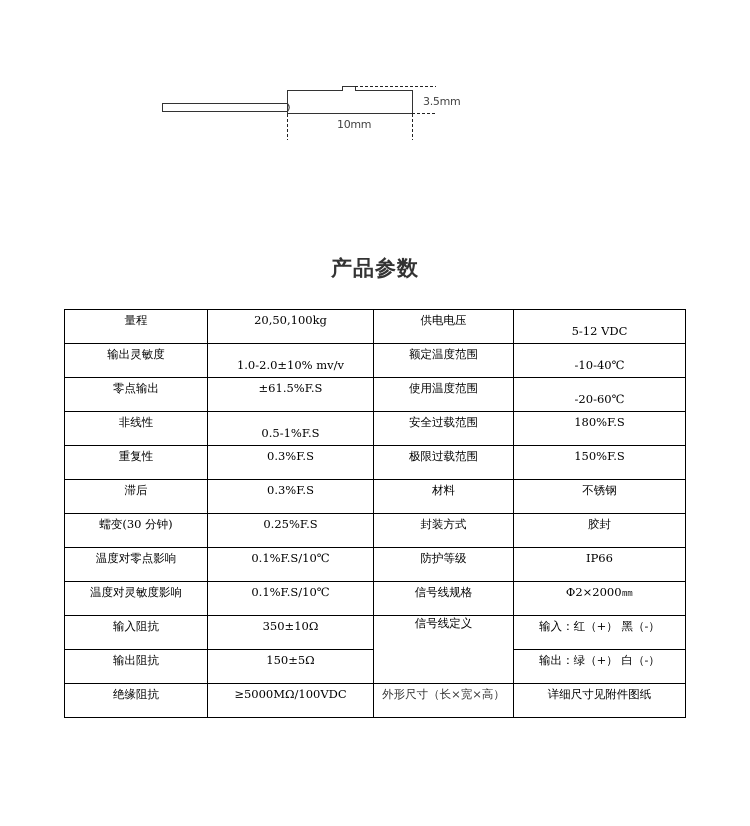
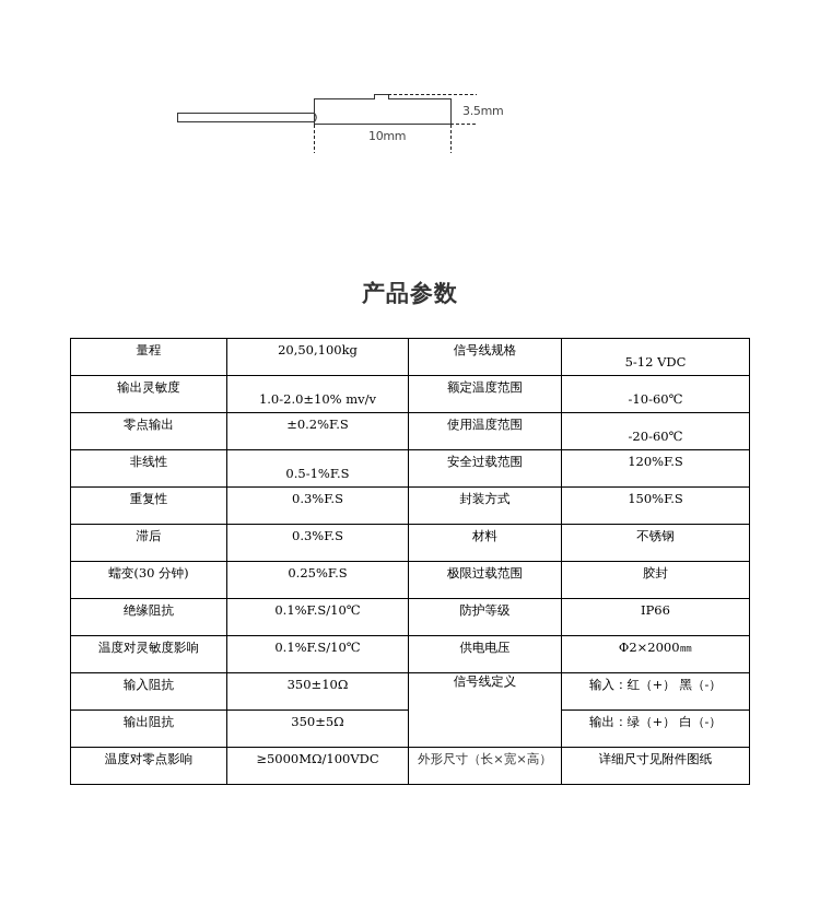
  3.5mm
  10mm
  产品参数
- 量程	20,50,100kg	供电电压	5-12 VDC
+ 量程	20,50,100kg	信号线规格	5-12 VDC
- 输出灵敏度	1.0-2.0±10% mv/v	额定温度范围	-10-40℃
+ 输出灵敏度	1.0-2.0±10% mv/v	额定温度范围	-10-60℃
- 零点输出	±61.5%F.S	使用温度范围	-20-60℃
+ 零点输出	±0.2%F.S	使用温度范围	-20-60℃
- 非线性	0.5-1%F.S	安全过载范围	180%F.S
+ 非线性	0.5-1%F.S	安全过载范围	120%F.S
- 重复性	0.3%F.S	极限过载范围	150%F.S
+ 重复性	0.3%F.S	封装方式	150%F.S
  滞后	0.3%F.S	材料	不锈钢
- 蠕变(30 分钟)	0.25%F.S	封装方式	胶封
+ 蠕变(30 分钟)	0.25%F.S	极限过载范围	胶封
- 温度对零点影响	0.1%F.S/10℃	防护等级	IP66
+ 绝缘阻抗	0.1%F.S/10℃	防护等级	IP66
- 温度对灵敏度影响	0.1%F.S/10℃	信号线规格	Φ2×2000㎜
+ 温度对灵敏度影响	0.1%F.S/10℃	供电电压	Φ2×2000㎜
  输入阻抗	350±10Ω	信号线定义	输入：红（+） 黑（-）
- 输出阻抗	150±5Ω	输出：绿（+） 白（-）
+ 输出阻抗	350±5Ω	输出：绿（+） 白（-）
- 绝缘阻抗	≥5000MΩ/100VDC	外形尺寸（长×宽×高）	详细尺寸见附件图纸
+ 温度对零点影响	≥5000MΩ/100VDC	外形尺寸（长×宽×高）	详细尺寸见附件图纸
